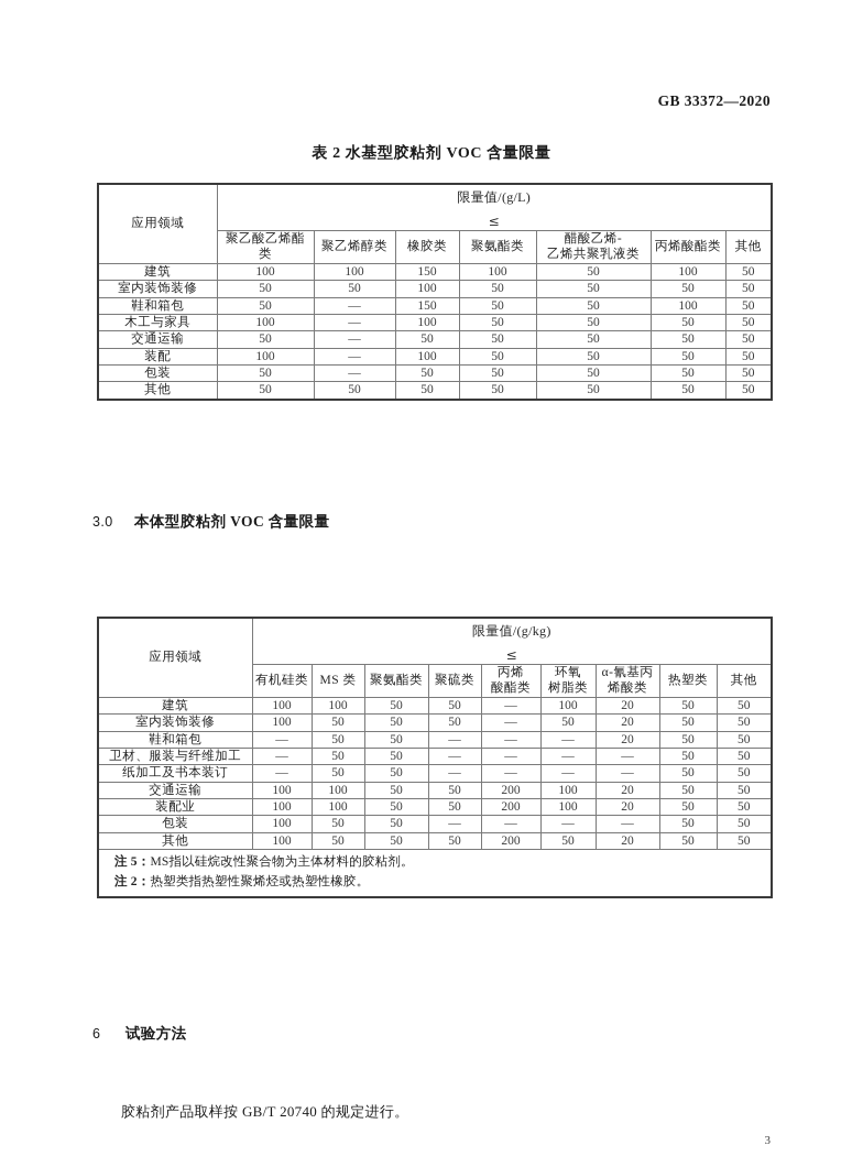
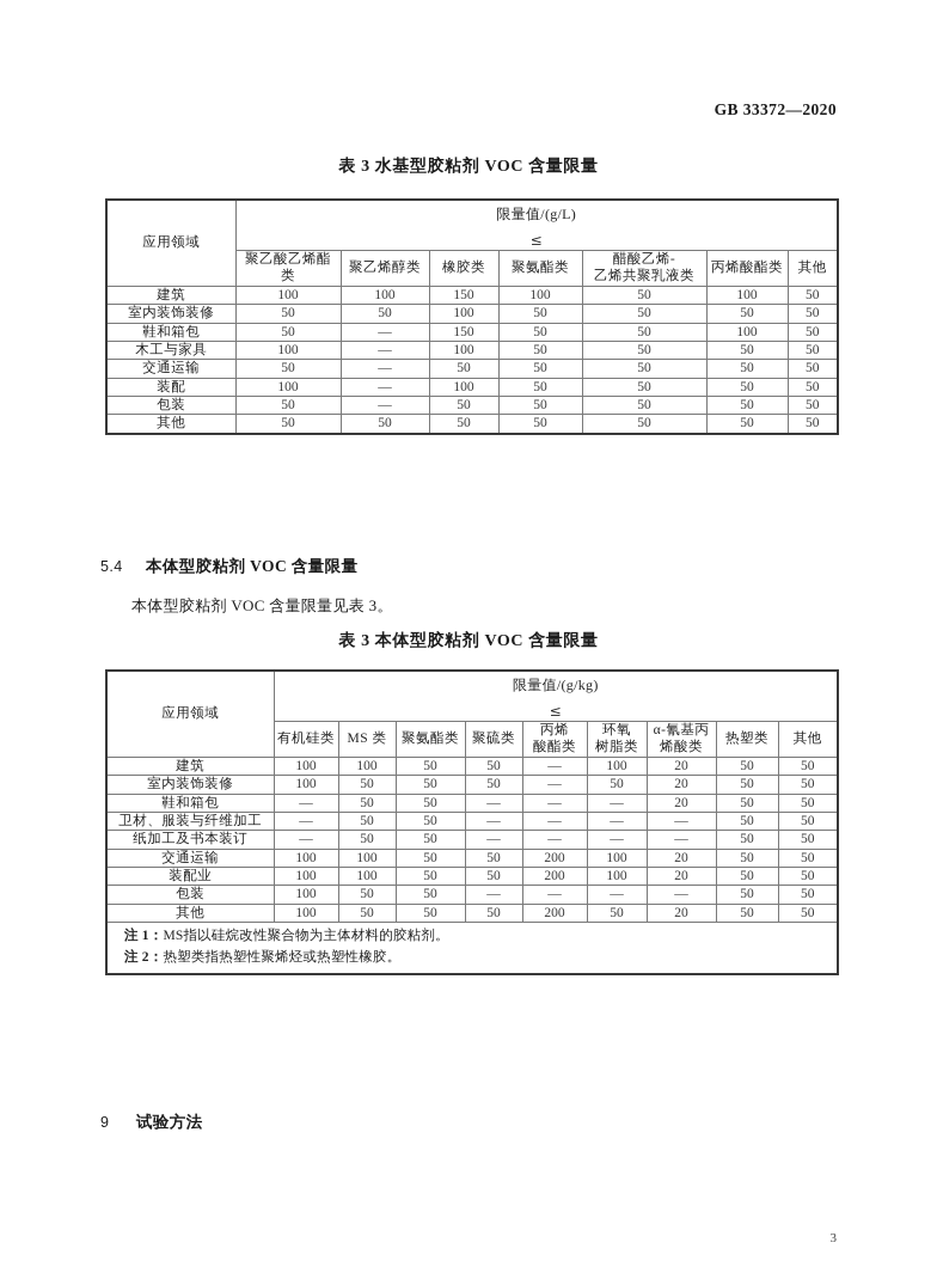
  GB 33372—2020
- 表 2 水基型胶粘剂 VOC 含量限量
+ 表 3 水基型胶粘剂 VOC 含量限量
  应用领域	限量值/(g/L) ≤
  聚乙酸乙烯酯类	聚乙烯醇类	橡胶类	聚氨酯类	醋酸乙烯-乙烯共聚乳液类	丙烯酸酯类	其他
  建筑	100	100	150	100	50	100	50
  室内装饰装修	50	50	100	50	50	50	50
  鞋和箱包	50	—	150	50	50	100	50
  木工与家具	100	—	100	50	50	50	50
  交通运输	50	—	50	50	50	50	50
  装配	100	—	100	50	50	50	50
  包装	50	—	50	50	50	50	50
  其他	50	50	50	50	50	50	50
- 3.0 本体型胶粘剂 VOC 含量限量
+ 5.4 本体型胶粘剂 VOC 含量限量
+ 本体型胶粘剂 VOC 含量限量见表 3。
+ 表 3 本体型胶粘剂 VOC 含量限量
  应用领域	限量值/(g/kg) ≤
  有机硅类	MS 类	聚氨酯类	聚硫类	丙烯酸酯类	环氧树脂类	α-氰基丙烯酸类	热塑类	其他
  建筑	100	100	50	50	—	100	20	50	50
  室内装饰装修	100	50	50	50	—	50	20	50	50
  鞋和箱包	—	50	50	—	—	—	20	50	50
  卫材、服装与纤维加工	—	50	50	—	—	—	—	50	50
  纸加工及书本装订	—	50	50	—	—	—	—	50	50
  交通运输	100	100	50	50	200	100	20	50	50
  装配业	100	100	50	50	200	100	20	50	50
  包装	100	50	50	—	—	—	—	50	50
  其他	100	50	50	50	200	50	20	50	50
- 注 5：MS指以硅烷改性聚合物为主体材料的胶粘剂。注 2：热塑类指热塑性聚烯烃或热塑性橡胶。
+ 注 1：MS指以硅烷改性聚合物为主体材料的胶粘剂。注 2：热塑类指热塑性聚烯烃或热塑性橡胶。
- 6 试验方法
+ 9 试验方法
- 胶粘剂产品取样按 GB/T 20740 的规定进行。
  3
